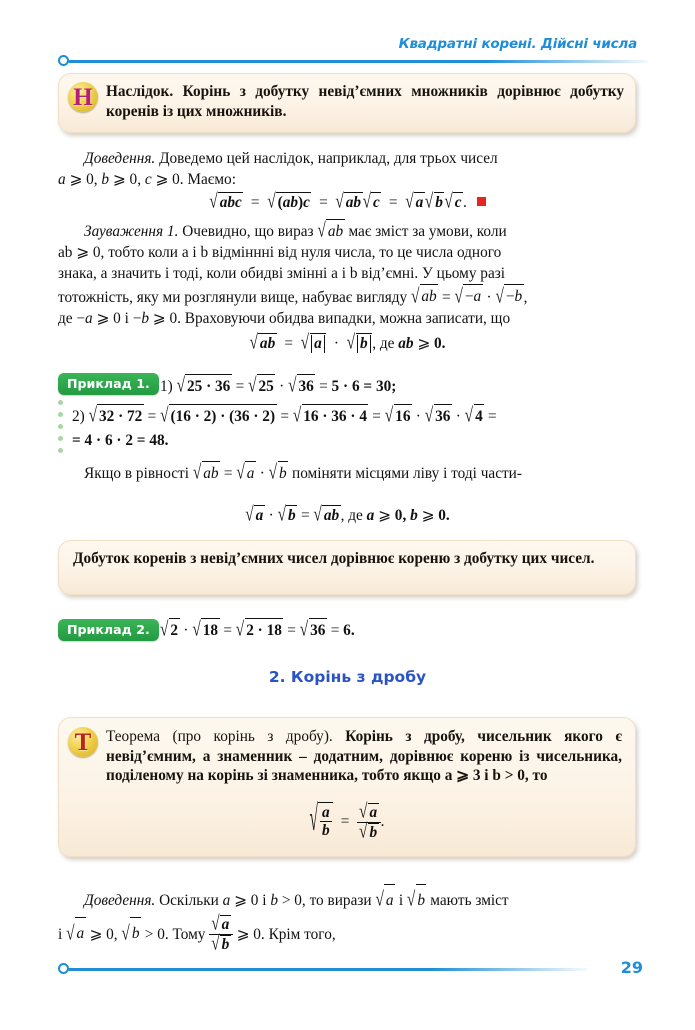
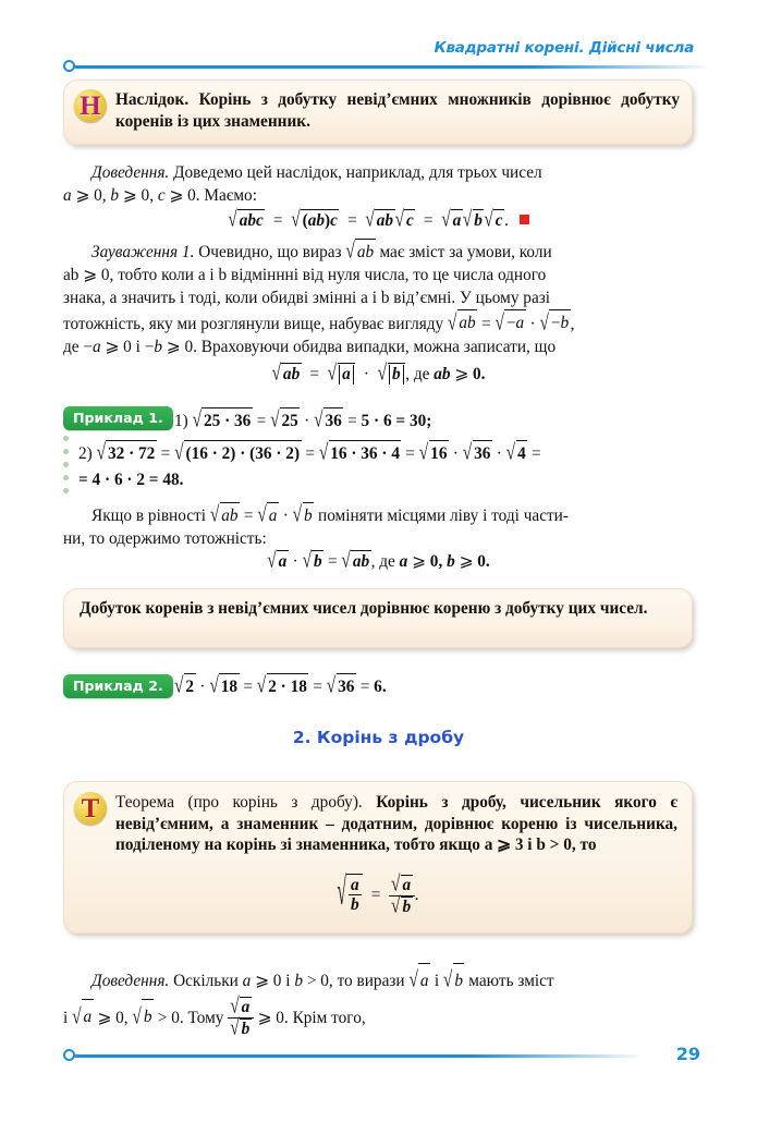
  Квадратні корені. Дійсні числа
  Н
- Наслідок. Корінь з добутку невід’ємних множників дорівнює добутку коренів із цих множників.
+ Наслідок. Корінь з добутку невід’ємних множників дорівнює добутку коренів із цих знаменник.
  Доведення. Доведемо цей наслідок, наприклад, для трьох чисел
  a ⩾ 0, b ⩾ 0, c ⩾ 0. Маємо:
  √abc = √(ab)c = √ab√c = √a√b√c.
  Зауваження 1. Очевидно, що вираз √ab має зміст за умови, коли
  ab ⩾ 0, тобто коли a і b відміннні від нуля числа, то це числа одного
  знака, а значить і тоді, коли обидві змінні a і b від’ємні. У цьому разі
  тотожність, яку ми розглянули вище, набуває вигляду √ab = √−a · √−b,
  де −a ⩾ 0 і −b ⩾ 0. Враховуючи обидва випадки, можна записати, що
  √ab = √ a · √ b , де ab ⩾ 0.
  Приклад 1.
  1) √25 · 36 = √25 · √36 = 5 · 6 = 30;
  2) √32 · 72 = √(16 · 2) · (36 · 2) = √16 · 36 · 4 = √16 · √36 · √4 =
  = 4 · 6 · 2 = 48.
  Якщо в рівності √ab = √a · √b поміняти місцями ліву і тоді части-
+ ни, то одержимо тотожність:
  √a · √b = √ab, де a ⩾ 0, b ⩾ 0.
  Добуток коренів з невід’ємних чисел дорівнює кореню з добутку цих чисел.
  Приклад 2.
  √2 · √18 = √2 · 18 = √36 = 6.
  2. Корінь з дробу
  Т
  Теорема (про корінь з дробу). Корінь з дробу, чисельник якого є невід’ємним, а знаменник – додатним, дорівнює кореню із чисельника, поділеному на корінь зі знаменника, тобто якщо a ⩾ 3 і b > 0, то
  √
  a
  b
  =
  √a
  √b
  .
  Доведення. Оскільки a ⩾ 0 і b > 0, то вирази √a і √b мають зміст
  і √a ⩾ 0, √b > 0. Тому
  √a
  √b
  ⩾ 0. Крім того,
  29
